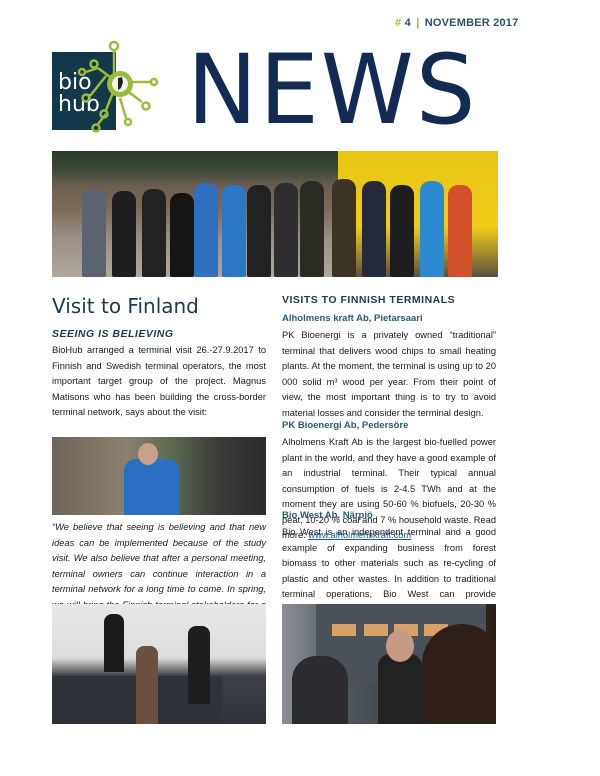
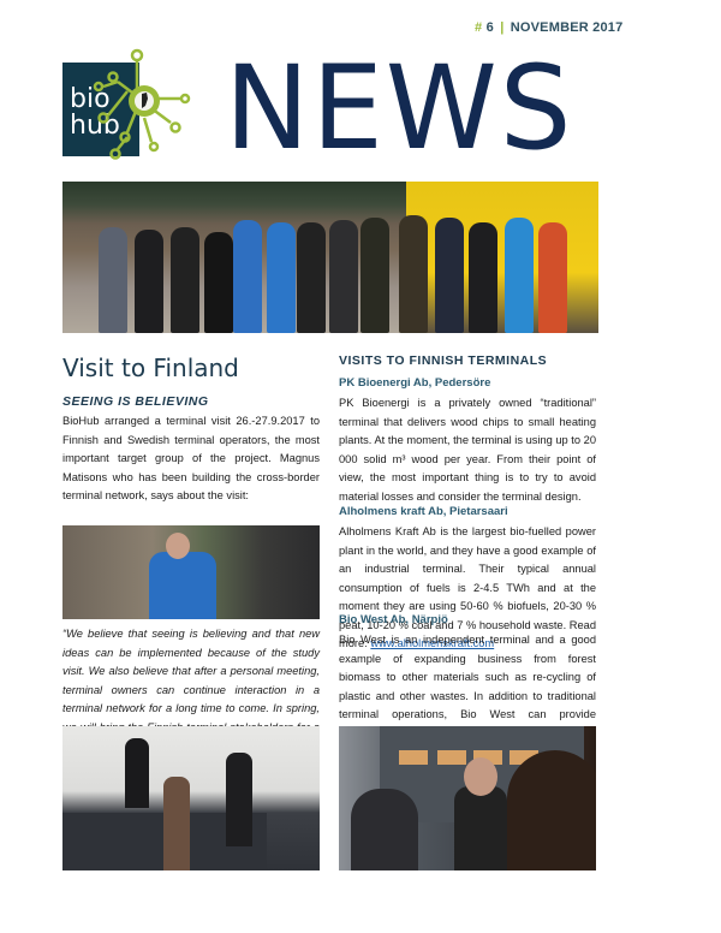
- # 4 | NOVEMBER 2017
+ # 6 | NOVEMBER 2017
  bio
  hub
  NEWS
  Visit to Finland
  SEEING IS BELIEVING
  BioHub arranged a terminal visit 26.-27.9.2017 to Finnish and Swedish terminal operators, the most important target group of the project. Magnus Matisons who has been building the cross-border terminal network, says about the visit:
  “We believe that seeing is believing and that new ideas can be implemented because of the study visit. We also believe that after a personal meeting, terminal owners can continue interaction in a terminal network for a long time to come. In spring,
  VISITS TO FINNISH TERMINALS
- Alholmens kraft Ab, Pietarsaari
+ PK Bioenergi Ab, Pedersöre
  PK Bioenergi is a privately owned “traditional” terminal that delivers wood chips to small heating plants. At the moment, the terminal is using up to 20 000 solid m³ wood per year. From their point of view, the most important thing is to try to avoid material losses and consider the terminal design.
- PK Bioenergi Ab, Pedersöre
+ Alholmens kraft Ab, Pietarsaari
  Alholmens Kraft Ab is the largest bio-fuelled power plant in the world, and they have a good example of an industrial terminal. Their typical annual consumption of fuels is 2-4.5 TWh and at the moment they are using 50-60 % biofuels, 20-30 % peat, 10-20 % coal and 7 % household waste. Read more: www.alholmenskraft.com
  Bio West Ab, Närpiö
  Bio West is an independent terminal and a good example of expanding business from forest biomass to other materials such as re-cycling of plastic and other wastes. In addition to traditional terminal operations, Bio West can provide
